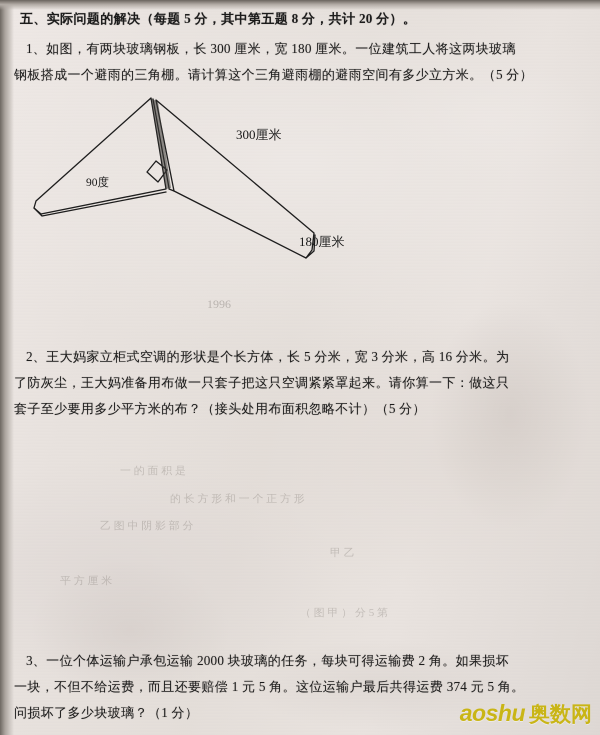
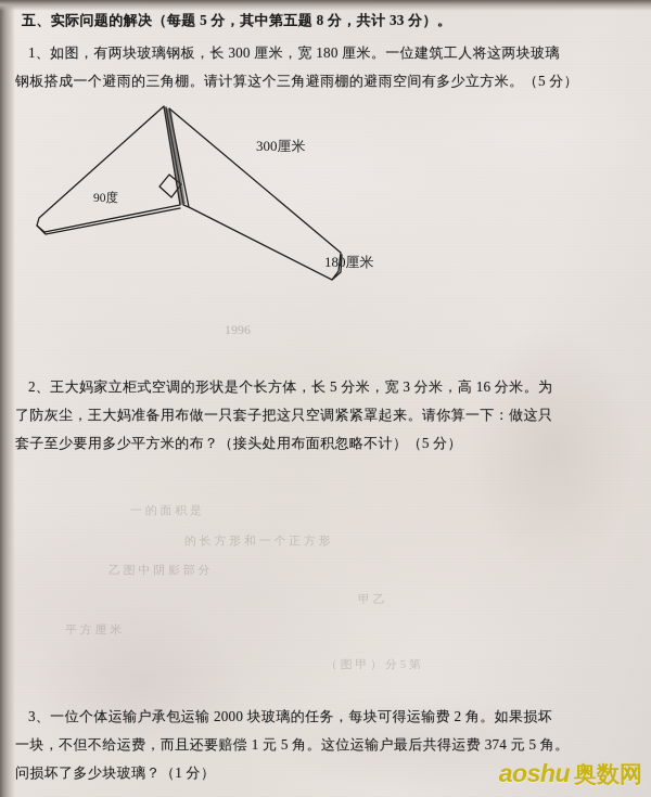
  1996
  一 的 面 积 是
  的 长 方 形 和 一 个 正 方 形
  乙 图 中 阴 影 部 分
  甲 乙
  平 方 厘 米
  （ 图 甲 ） 分 5 第
- 五、实际问题的解决（每题 5 分，其中第五题 8 分，共计 20 分）。
+ 五、实际问题的解决（每题 5 分，其中第五题 8 分，共计 33 分）。
  1、如图，有两块玻璃钢板，长 300 厘米，宽 180 厘米。一位建筑工人将这两块玻璃
  钢板搭成一个避雨的三角棚。请计算这个三角避雨棚的避雨空间有多少立方米。（5 分）
  2、王大妈家立柜式空调的形状是个长方体，长 5 分米，宽 3 分米，高 16 分米。为
  了防灰尘，王大妈准备用布做一只套子把这只空调紧紧罩起来。请你算一下：做这只
  套子至少要用多少平方米的布？（接头处用布面积忽略不计）（5 分）
  3、一位个体运输户承包运输 2000 块玻璃的任务，每块可得运输费 2 角。如果损坏
  一块，不但不给运费，而且还要赔偿 1 元 5 角。这位运输户最后共得运费 374 元 5 角。
  问损坏了多少块玻璃？（1 分）
  300厘米
  90度
  180厘米
  aoshu
  奥数网
